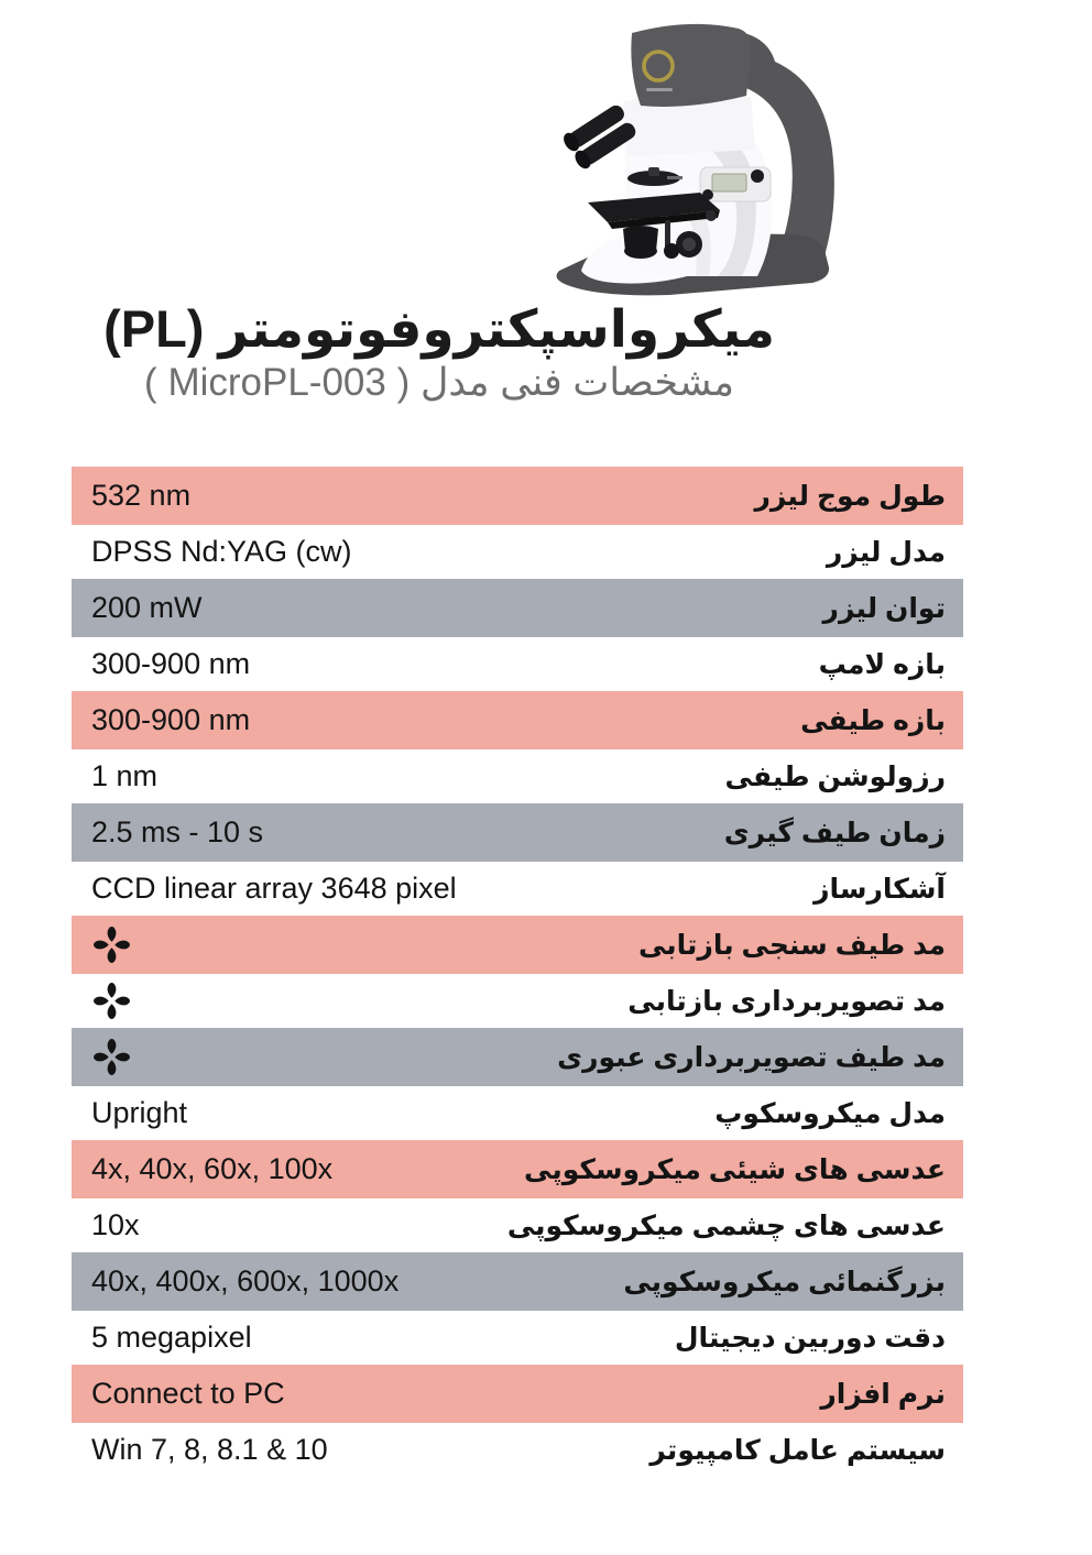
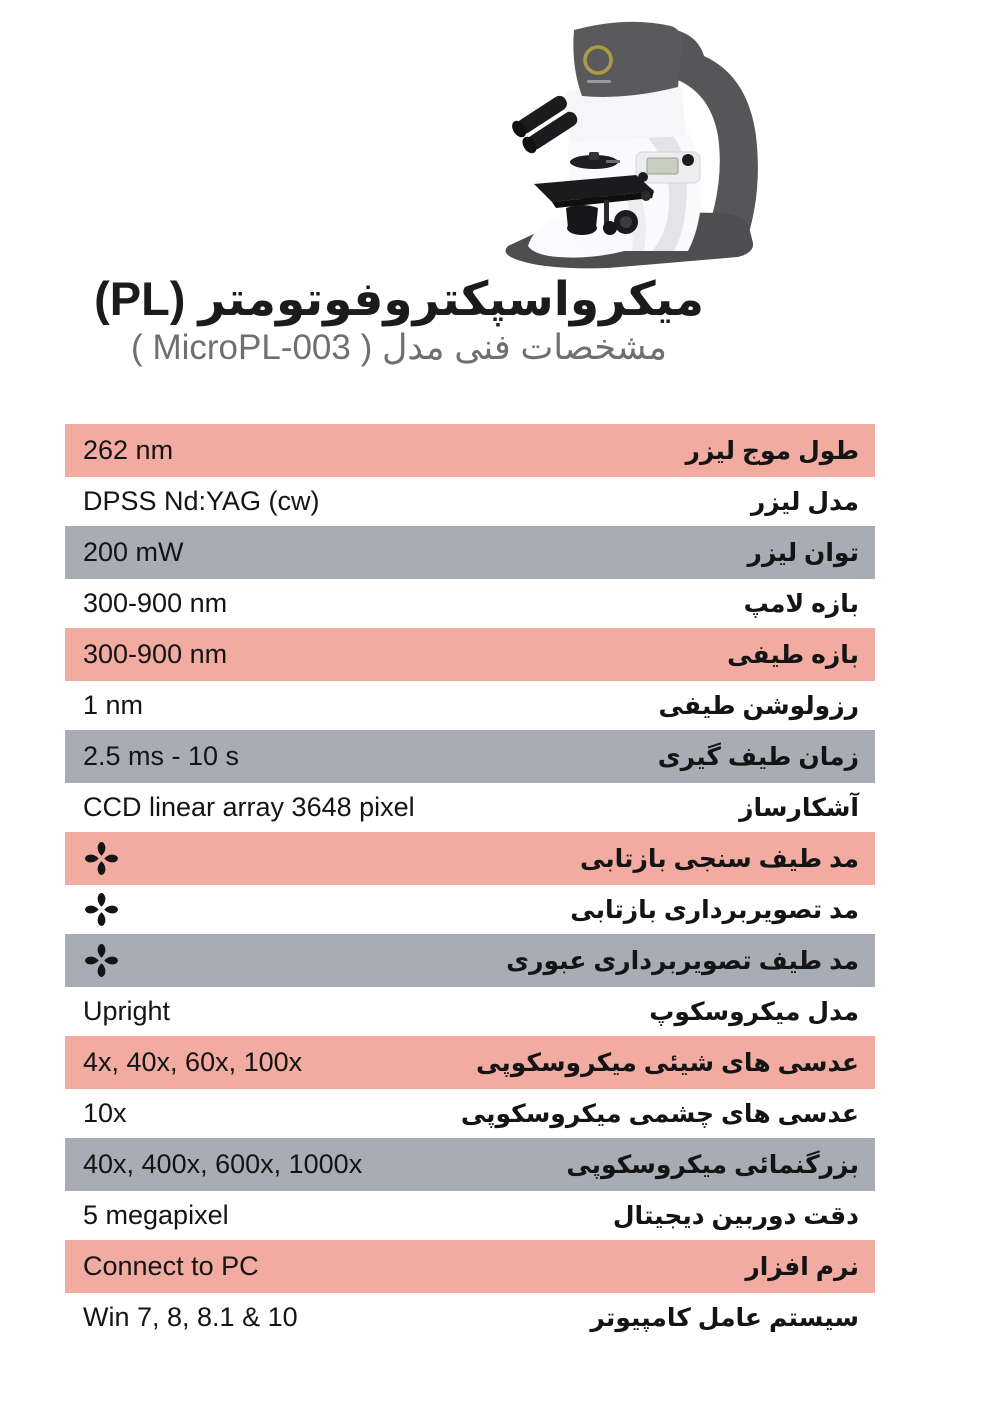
  میکرواسپکتروفوتومتر (PL)
  مشخصات فنی مدل ( MicroPL-003 )
- 532 nm
+ 262 nm
  طول موج لیزر
  DPSS Nd:YAG (cw)
  مدل لیزر
  200 mW
  توان لیزر
  300-900 nm
  بازه لامپ
  300-900 nm
  بازه طیفی
  1 nm
  رزولوشن طیفی
  2.5 ms - 10 s
  زمان طیف گیری
  CCD linear array 3648 pixel
  آشکارساز
  مد طیف سنجی بازتابی
  مد تصویربرداری بازتابی
  مد طیف تصویربرداری عبوری
  Upright
  مدل میکروسکوپ
  4x, 40x, 60x, 100x
  عدسی های شیئی میکروسکوپی
  10x
  عدسی های چشمی میکروسکوپی
  40x, 400x, 600x, 1000x
  بزرگنمائی میکروسکوپی
  5 megapixel
  دقت دوربین دیجیتال
  Connect to PC
  نرم افزار
  Win 7, 8, 8.1 & 10
  سیستم عامل کامپیوتر
